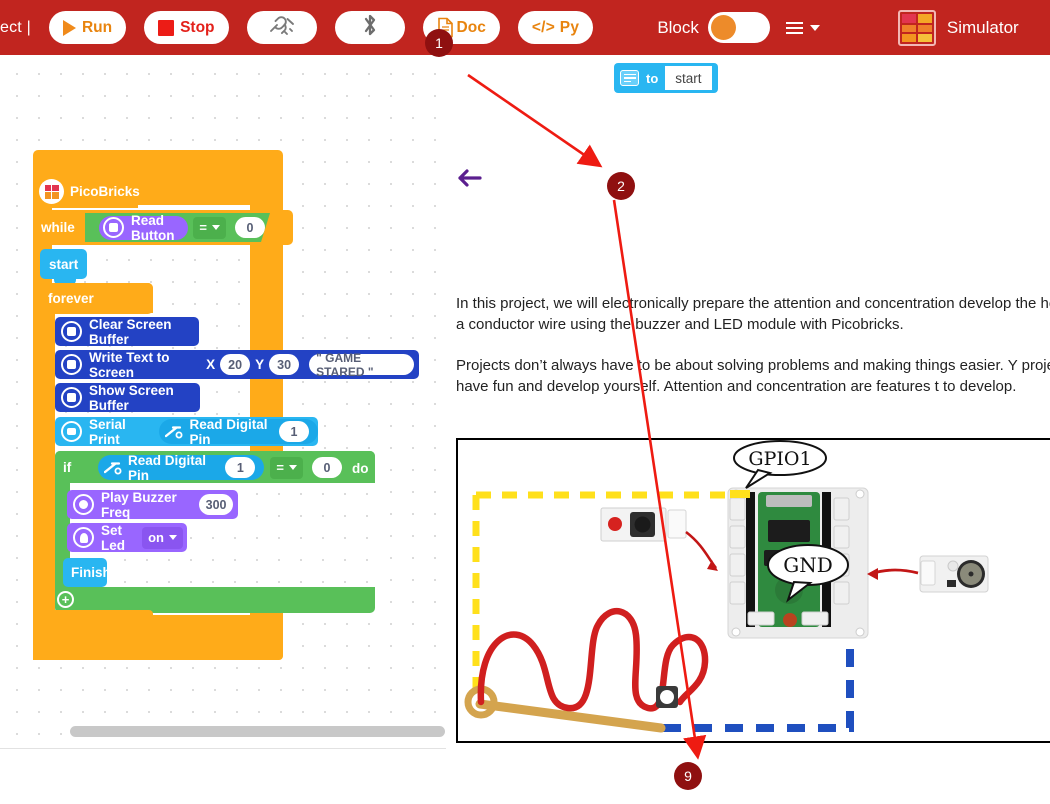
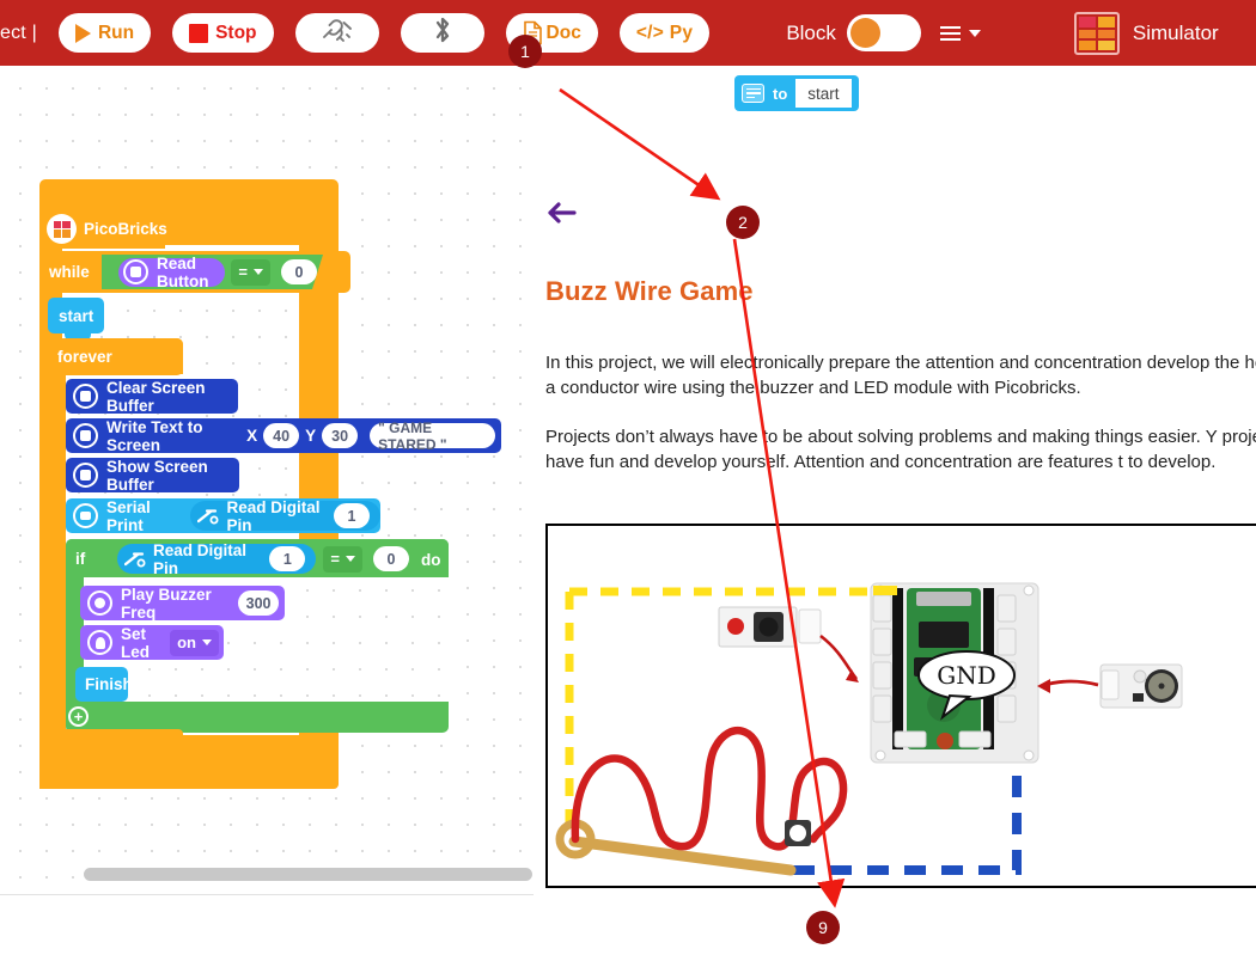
  ect |
  Run
  Stop
  Doc
  </> Py
  Block
  Simulator
  PicoBricks
  while
  Read Button
  =
  0
  start
  forever
  Clear Screen Buffer
  Write Text to Screen
  X
- 20
+ 40
  Y
  30
  " GAME STARED "
  Show Screen Buffer
  Serial Print
  Read Digital Pin
  1
  if
  Read Digital Pin
  1
  =
  0
  do
  Play Buzzer Freq
  300
  Set Led
  on
  Finish
  to
  start
+ Buzz Wire Game
  In this project, we will electronically prepare the attention and concentration develop the h a conductor wire using the buzzer and LED module with Picobricks.
  Projects don’t always haveo be about solving problems and making things easier. Y proj have fun and develop yourself. Attention and concentration are features t to develop.
- GPIO1
  GND
  1
  2
  9
